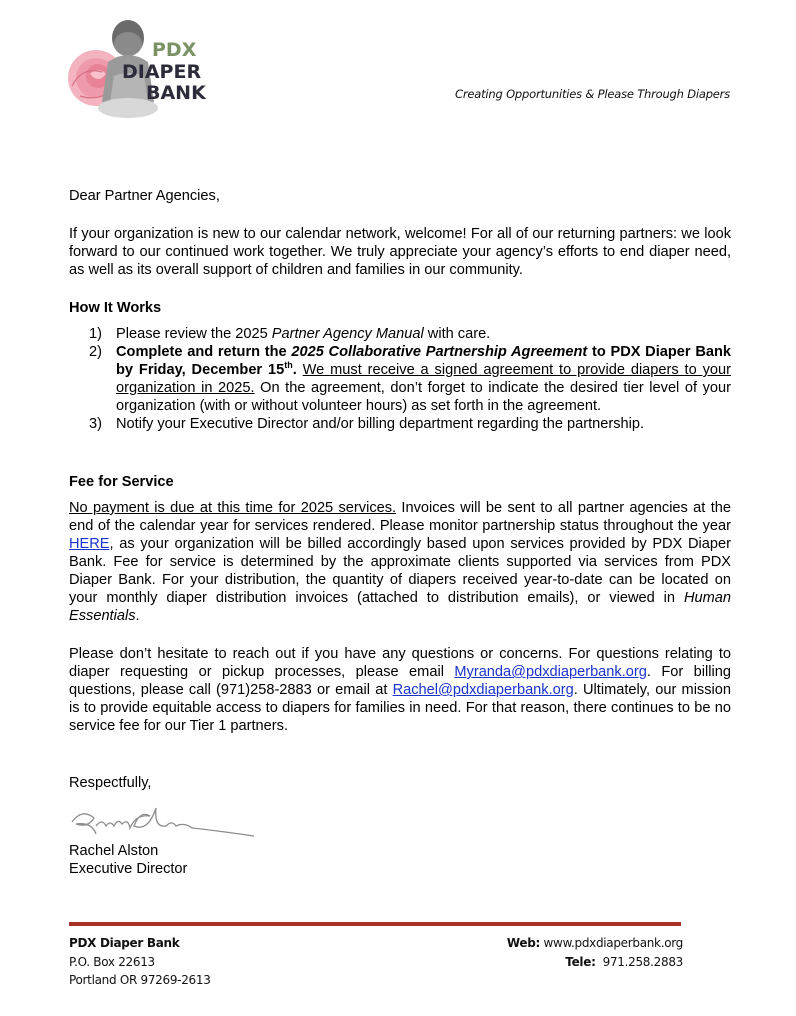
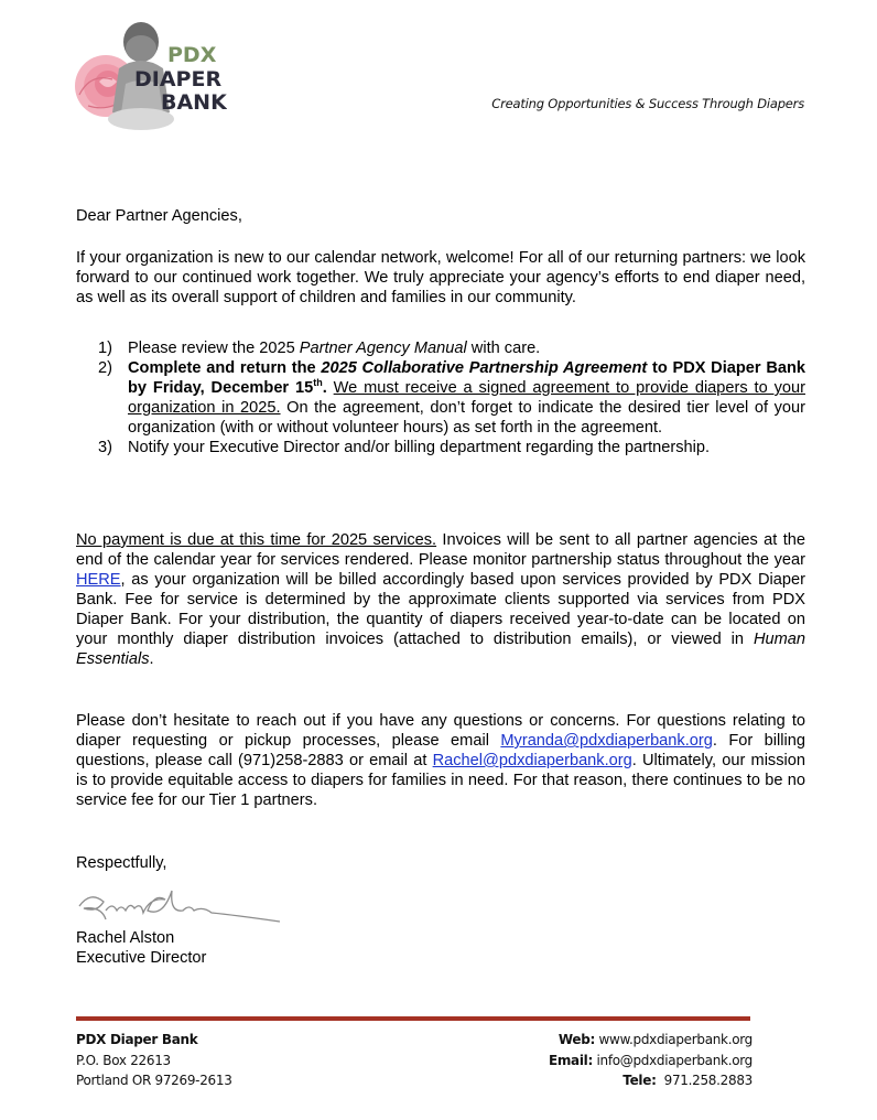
  PDX
  DIAPER
  BANK
- Creating Opportunities & Please Through Diapers
+ Creating Opportunities & Success Through Diapers
  Dear Partner Agencies,
  If your organization is new to our calendar network, welcome! For all of our returning partners: we look forward to our continued work together. We truly appreciate your agency’s efforts to end diaper need, as well as its overall support of children and families in our community.
- How It Works
  1)
  Please review the 2025 Partner Agency Manual with care.
  2)
  Complete and return the 2025 Collaborative Partnership Agreement to PDX Diaper Bank by Friday, December 15th. We must receive a signed agreement to provide diapers to your organization in 2025. On the agreement, don’t forget to indicate the desired tier level of your organization (with or without volunteer hours) as set forth in the agreement.
  3)
  Notify your Executive Director and/or billing department regarding the partnership.
- Fee for Service
  No payment is due at this time for 2025 services. Invoices will be sent to all partner agencies at the end of the calendar year for services rendered. Please monitor partnership status throughout the year HERE, as your organization will be billed accordingly based upon services provided by PDX Diaper Bank. Fee for service is determined by the approximate clients supported via services from PDX Diaper Bank. For your distribution, the quantity of diapers received year-to-date can be located on your monthly diaper distribution invoices (attached to distribution emails), or viewed in Human Essentials.
  Please don’t hesitate to reach out if you have any questions or concerns. For questions relating to diaper requesting or pickup processes, please email Myranda@pdxdiaperbank.org. For billing questions, please call (971)258-2883 or email at Rachel@pdxdiaperbank.org. Ultimately, our mission is to provide equitable access to diapers for families in need. For that reason, there continues to be no service fee for our Tier 1 partners.
  Respectfully,
  Rachel Alston
  Executive Director
  PDX Diaper Bank
  P.O. Box 22613
  Portland OR 97269-2613
  Web: www.pdxdiaperbank.org
+ Email: info@pdxdiaperbank.org
  Tele: 971.258.2883
